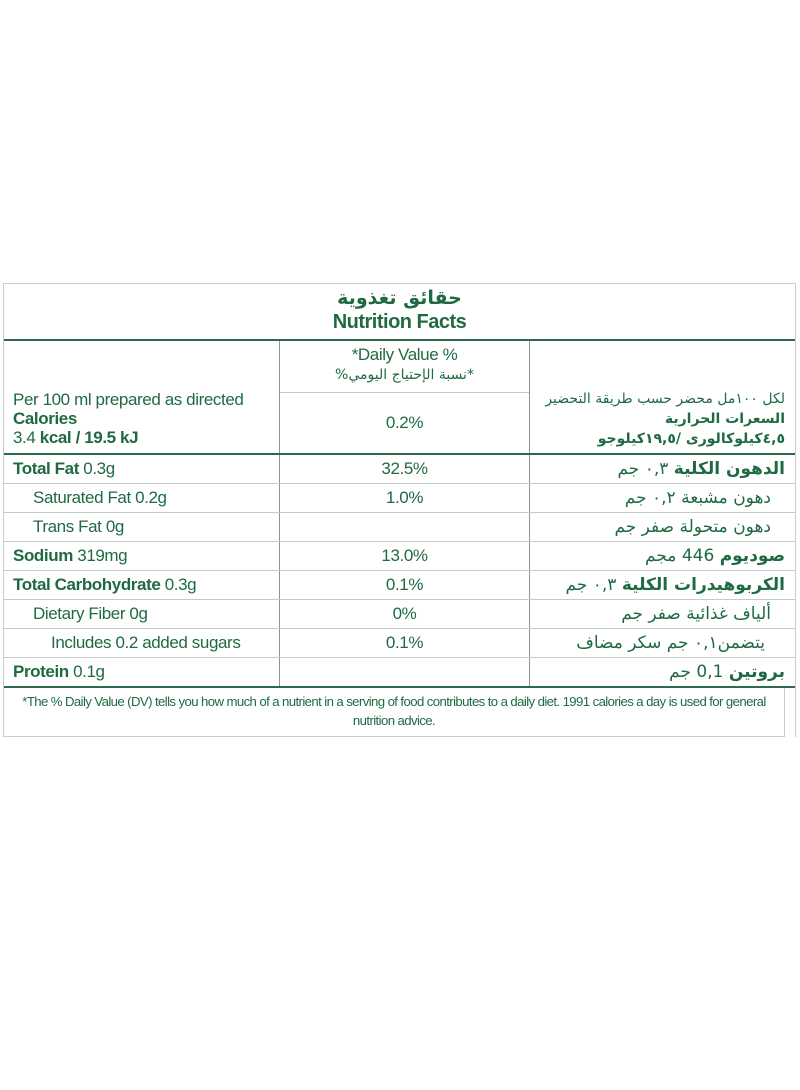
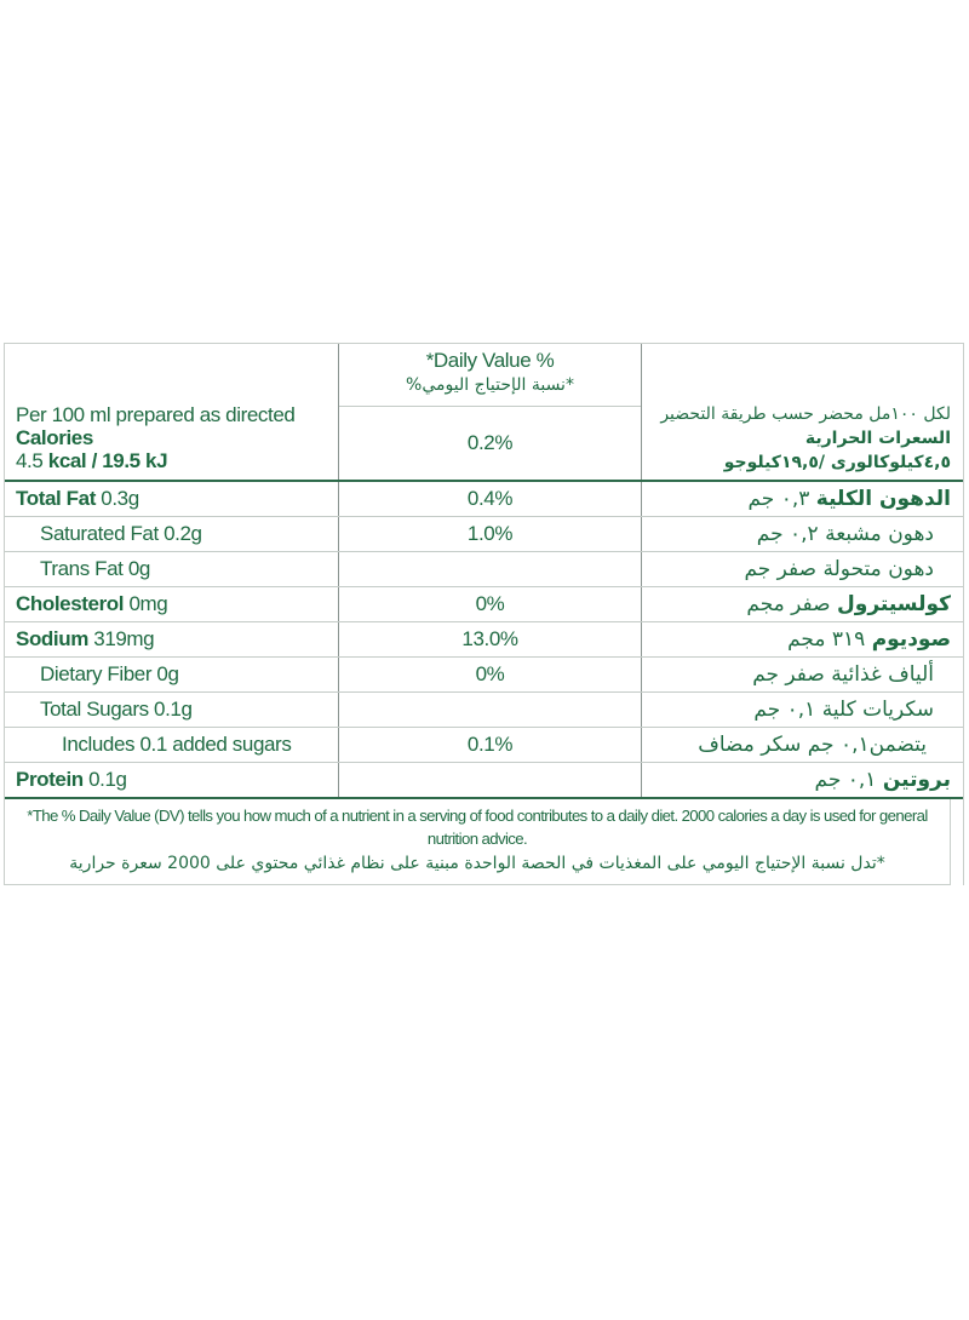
- حقائق تغذوية
- Nutrition Facts
- Per 100 ml prepared as directed Calories 3.4 kcal / 19.5 kJ	*Daily Value % *نسبة الإحتياج اليومي% 0.2%	لكل ١٠٠مل محضر حسب طريقة التحضير السعرات الحرارية ٤,٥كيلوكالورى /١٩,٥كيلوجو
+ Per 100 ml prepared as directed Calories 4.5 kcal / 19.5 kJ	*Daily Value % *نسبة الإحتياج اليومي% 0.2%	لكل ١٠٠مل محضر حسب طريقة التحضير السعرات الحرارية ٤,٥كيلوكالورى /١٩,٥كيلوجو
- Total Fat 0.3g	32.5%	الدهون الكلية ٠,٣ جم
+ Total Fat 0.3g	0.4%	الدهون الكلية ٠,٣ جم
  Saturated Fat 0.2g	1.0%	دهون مشبعة ٠,٢ جم
  Trans Fat 0g		دهون متحولة صفر جم
+ Cholesterol 0mg	0%	كولسيترول صفر مجم
- Sodium 319mg	13.0%	صوديوم 446 مجم
+ Sodium 319mg	13.0%	صوديوم ٣١٩ مجم
- Total Carbohydrate 0.3g	0.1%	الكربوهيدرات الكلية ٠,٣ جم
  Dietary Fiber 0g	0%	ألياف غذائية صفر جم
+ Total Sugars 0.1g		سكريات كلية ٠,١ جم
- Includes 0.2 added sugars	0.1%	يتضمن٠,١ جم سكر مضاف
+ Includes 0.1 added sugars	0.1%	يتضمن٠,١ جم سكر مضاف
- Protein 0.1g		بروتين 0,1 جم
+ Protein 0.1g		بروتين ٠,١ جم
- *The % Daily Value (DV) tells you how much of a nutrient in a serving of food contributes to a daily diet. 1991 calories a day is used for general nutrition advice.
+ *The % Daily Value (DV) tells you how much of a nutrient in a serving of food contributes to a daily diet. 2000 calories a day is used for general nutrition advice.
+ *تدل نسبة الإحتياج اليومي على المغذيات في الحصة الواحدة مبنية على نظام غذائي محتوي على 2000 سعرة حرارية
